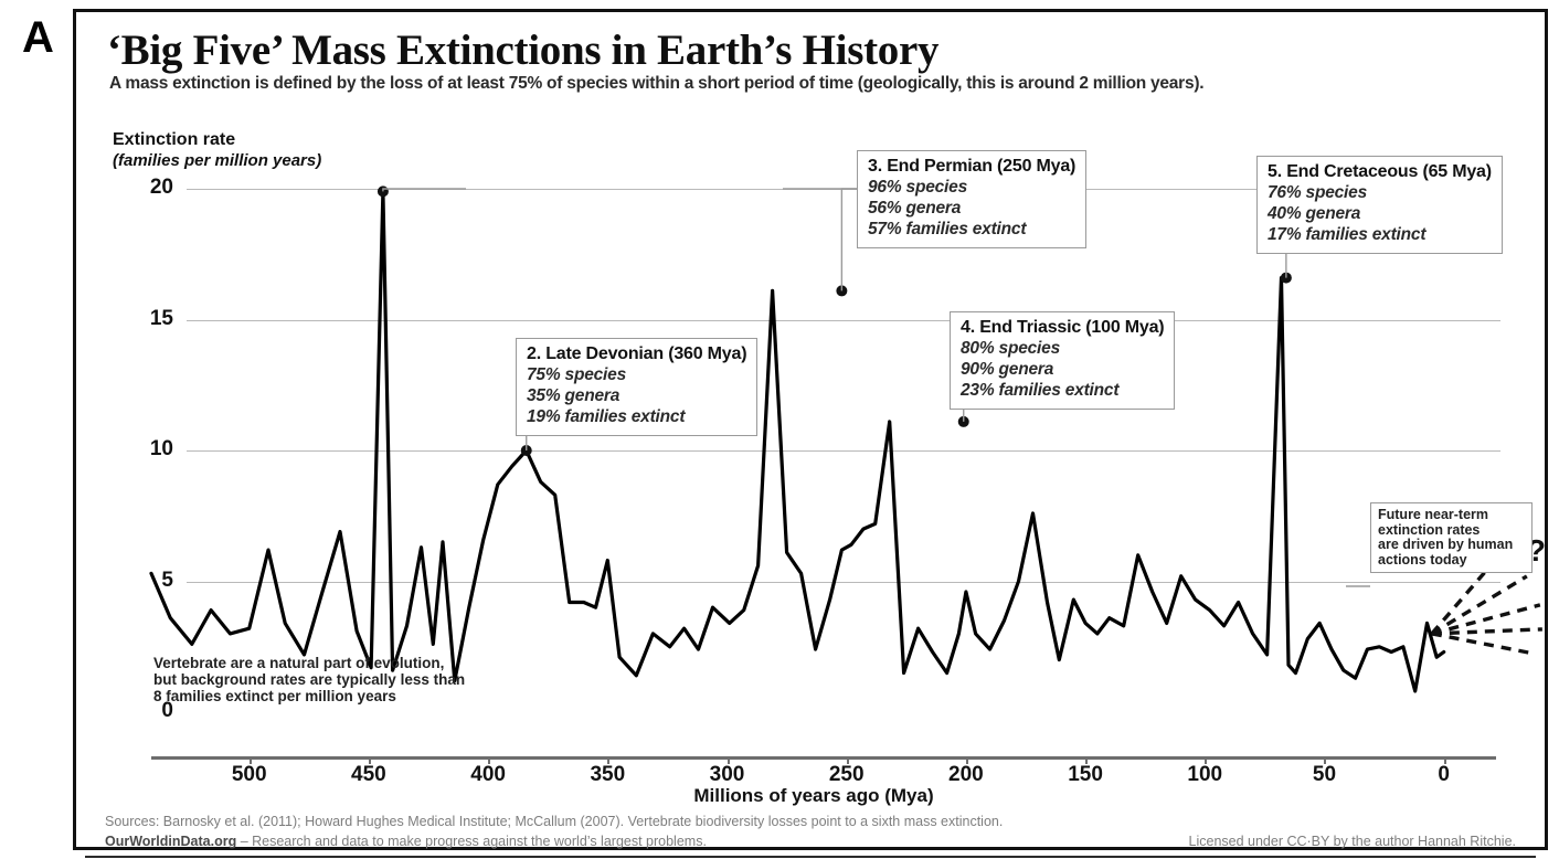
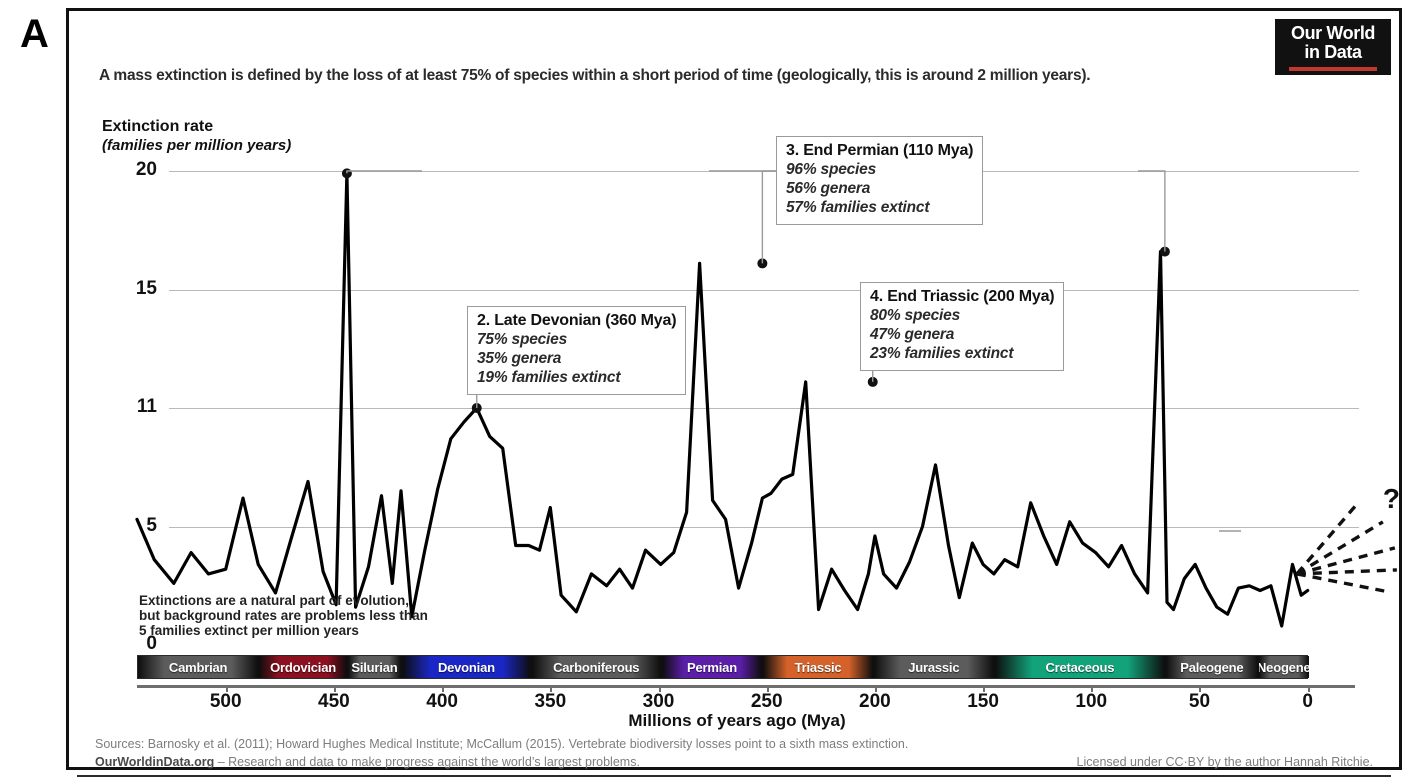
  A
- ‘Big Five’ Mass Extinctions in Earth’s History
  A mass extinction is defined by the loss of at least 75% of species within a short period of time (geologically, this is around 2 million years).
+ Our World
+ in Data
  Extinction rate
  (families per million years)
  20
  15
- 10
+ 11
  5
  0
  ?
+ Cambrian
+ Ordovician
+ Silurian
+ Devonian
+ Carboniferous
+ Permian
+ Triassic
+ Jurassic
+ Cretaceous
+ Paleogene
+ Neogene
  500
  450
  400
  350
  300
  250
  200
  150
  100
  50
  0
  2. Late Devonian (360 Mya)
  75% species
  35% genera
  19% families extinct
- 3. End Permian (250 Mya)
+ 3. End Permian (110 Mya)
  96% species
  56% genera
  57% families extinct
- 4. End Triassic (100 Mya)
+ 4. End Triassic (200 Mya)
  80% species
- 90% genera
+ 47% genera
  23% families extinct
- 5. End Cretaceous (65 Mya)
- 76% species
- 40% genera
- 17% families extinct
- Future near-term
- extinction rates
- are driven by human
- actions today
- Vertebrate are a natural part of evolution,
+ Extinctions are a natural part of evolution,
- but background rates are typically less than
+ but background rates are problems less than
- 8 families extinct per million years
+ 5 families extinct per million years
  Millions of years ago (Mya)
- Sources: Barnosky et al. (2011); Howard Hughes Medical Institute; McCallum (2007). Vertebrate biodiversity losses point to a sixth mass extinction.
+ Sources: Barnosky et al. (2011); Howard Hughes Medical Institute; McCallum (2015). Vertebrate biodiversity losses point to a sixth mass extinction.
  OurWorldinData.org – Research and data to make progress against the world’s largest problems.
  Licensed under CC·BY by the author Hannah Ritchie.
